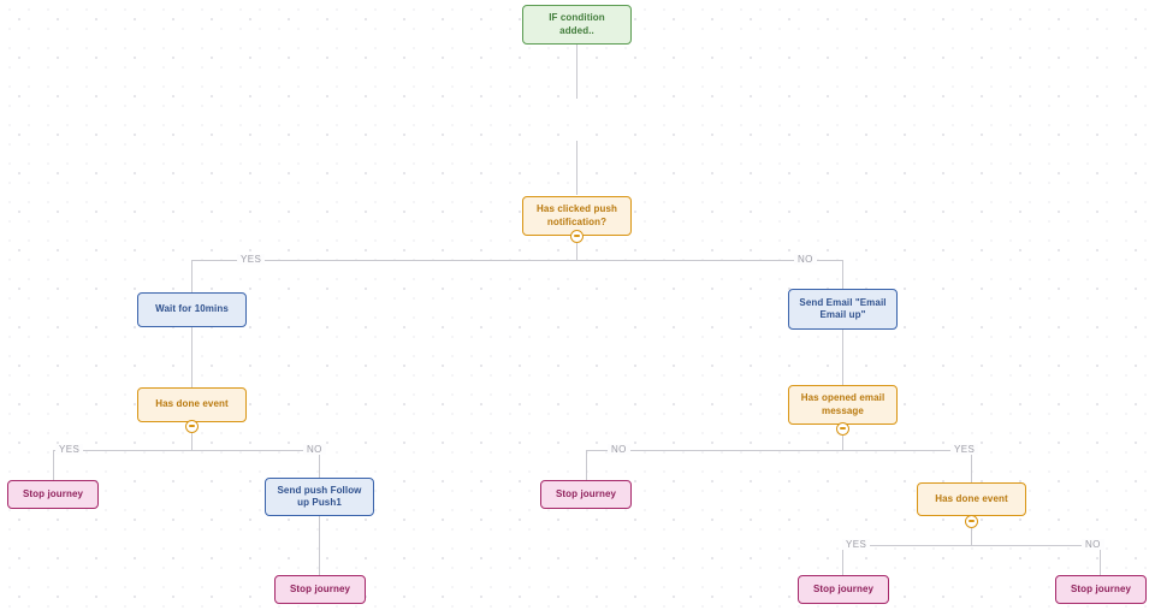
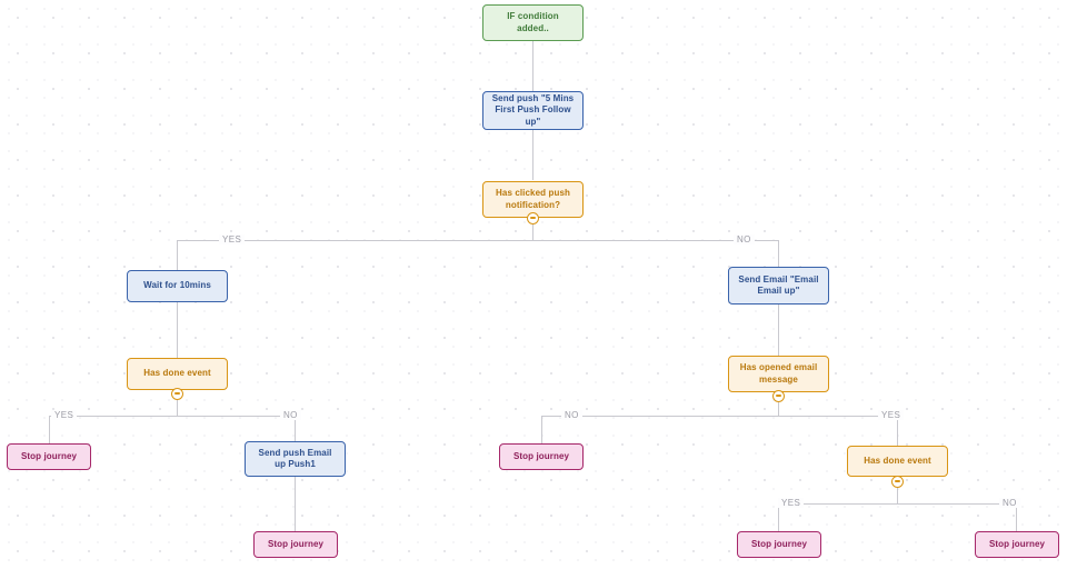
  YES
  NO
  YES
  NO
  NO
  YES
  YES
  NO
  IF condition added..
+ Send push "5 Mins First Push Follow up"
  Has clicked push notification?
  Wait for 10mins
  Send Email "Email Email up"
  Has done event
  Has opened email message
  Stop journey
- Send push Follow up Push1
+ Send push Email up Push1
  Stop journey
  Stop journey
  Has done event
  Stop journey
  Stop journey
